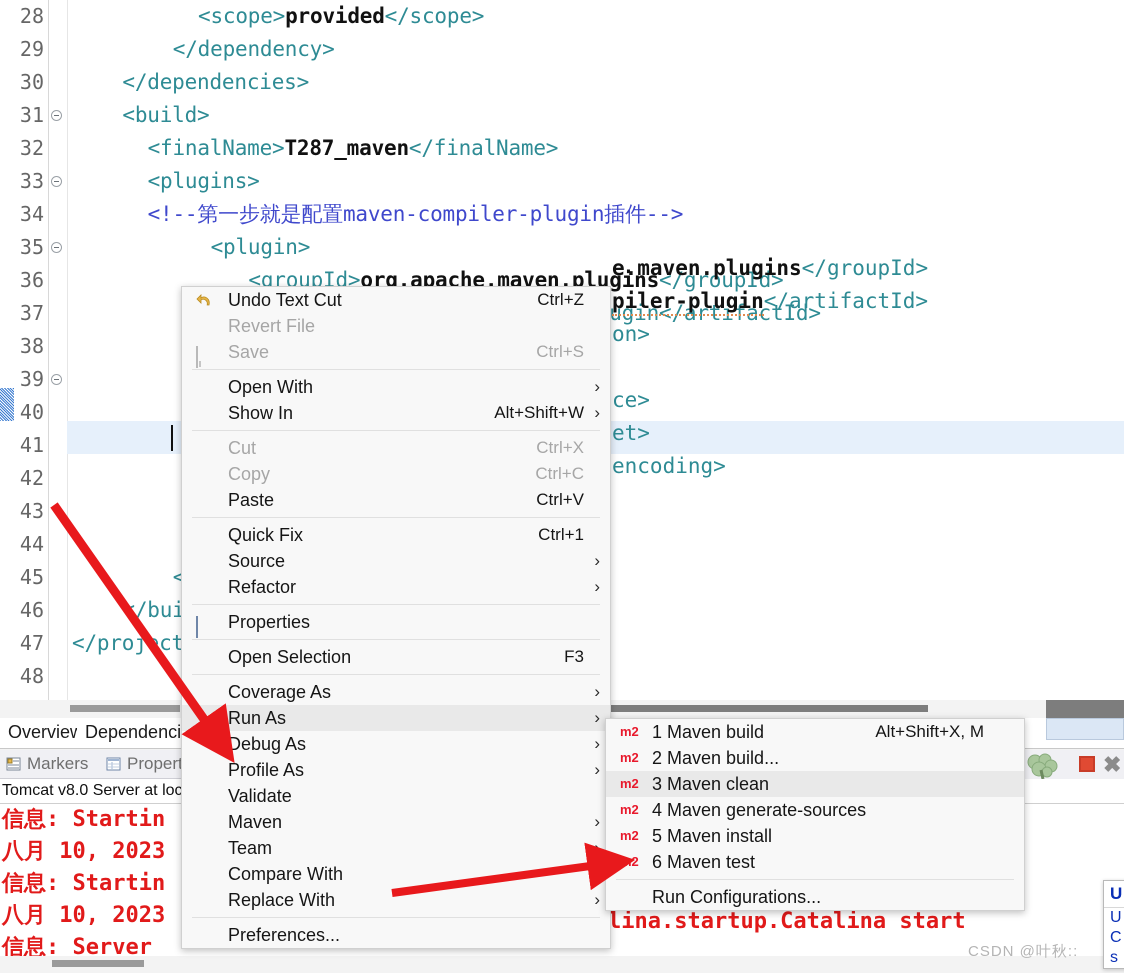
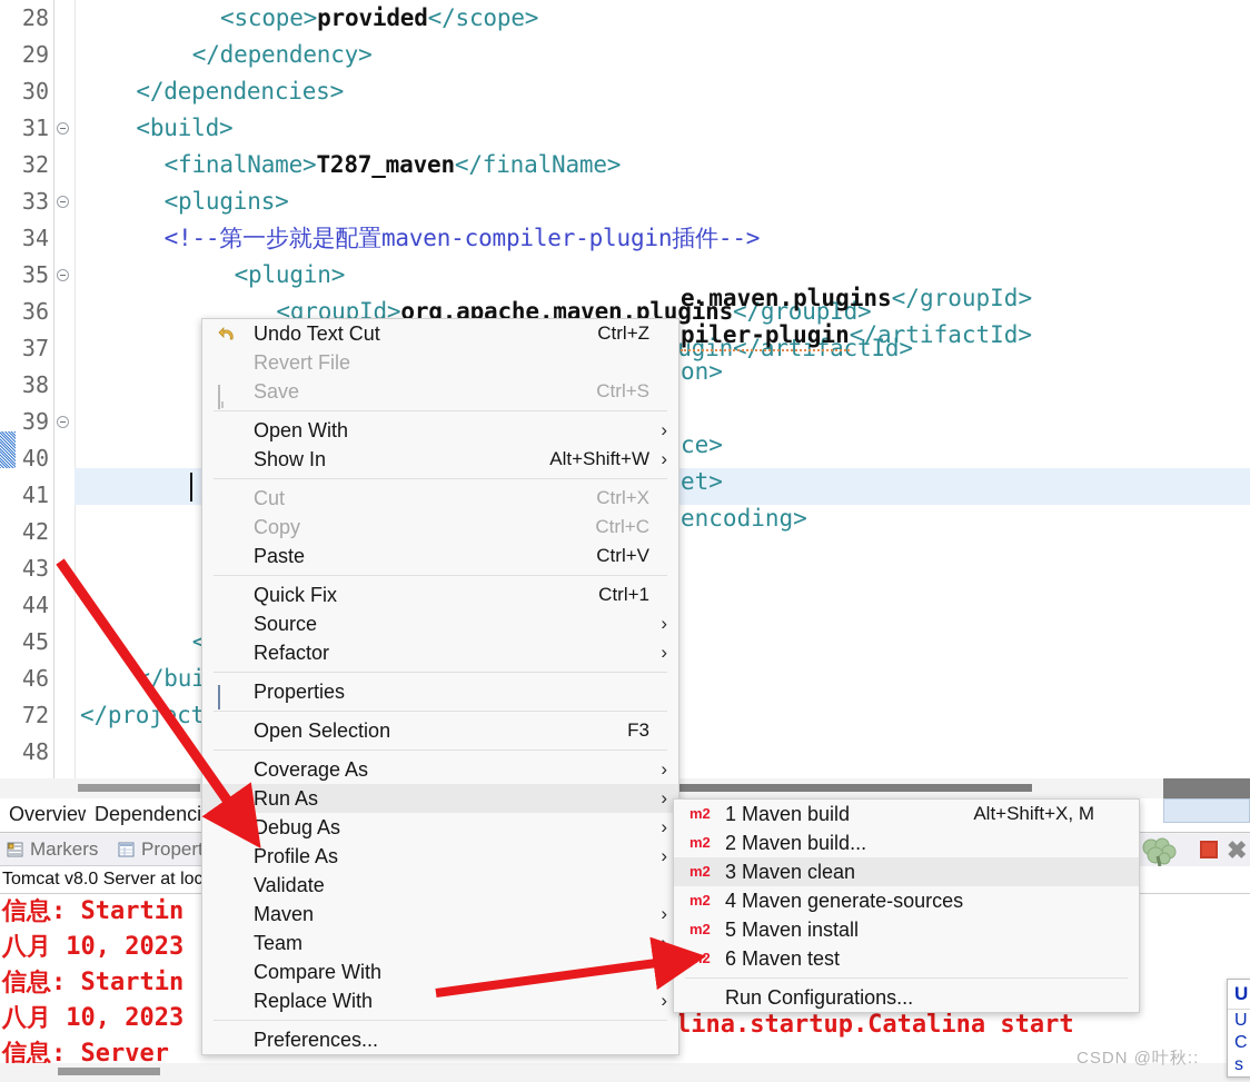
  28
  <scope>provided</scope>
  29
  </dependency>
  30
  </dependencies>
  31
  <build>
  32
  <finalName>T287_maven</finalName>
  33
  <plugins>
  34
  <!--第一步就是配置maven-compiler-plugin插件-->
  35
  <plugin>
  36
  <groupId>org.apache.maven.plugins</groupId>
  37
  38
  39
  40
  41
  42
  43
  44
  45
  46
- 47
+ 72
  </projct
  48
  e.maven.plugins</groupId>
  piler-plugin</artifactId>
  on>
  ce>
  et>
  encoding>
  Overvie
  Dependenci
  Markers
  ✖
  Tomcat v8.0 Server at loc
  信息: Startin
  八月 10, 2023
  信息: Startin
  八月 10, 2023
  信息: Server
  lina.startup.Catalina start
  Undo Text Cut
  Ctrl+Z
  Revert File
  Save
  Ctrl+S
  Open With
  ›
  Show In
  Alt+Shift+W
  ›
  Cut
  Ctrl+X
  Copy
  Ctrl+C
  Paste
  Ctrl+V
  Quick Fix
  Ctrl+1
  Source
  ›
  Refactor
  ›
  Properties
  Open Selection
  F3
  Coverage As
  ›
  Run As
  ›
  Debug As
  ›
  Profile As
  ›
  Validate
  Maven
  ›
  Team
  ›
  Compare With
  ›
  Replace With
  ›
  Preferences...
  m2
  1 Maven build
  Alt+Shift+X, M
  m2
  2 Maven build...
  m2
  3 Maven clean
  m2
  4 Maven generate-sources
  m2
  5 Maven install
  m2
  6 Maven test
  Run Configurations...
  U
  U
  C
  s
  CSDN @叶秋::
